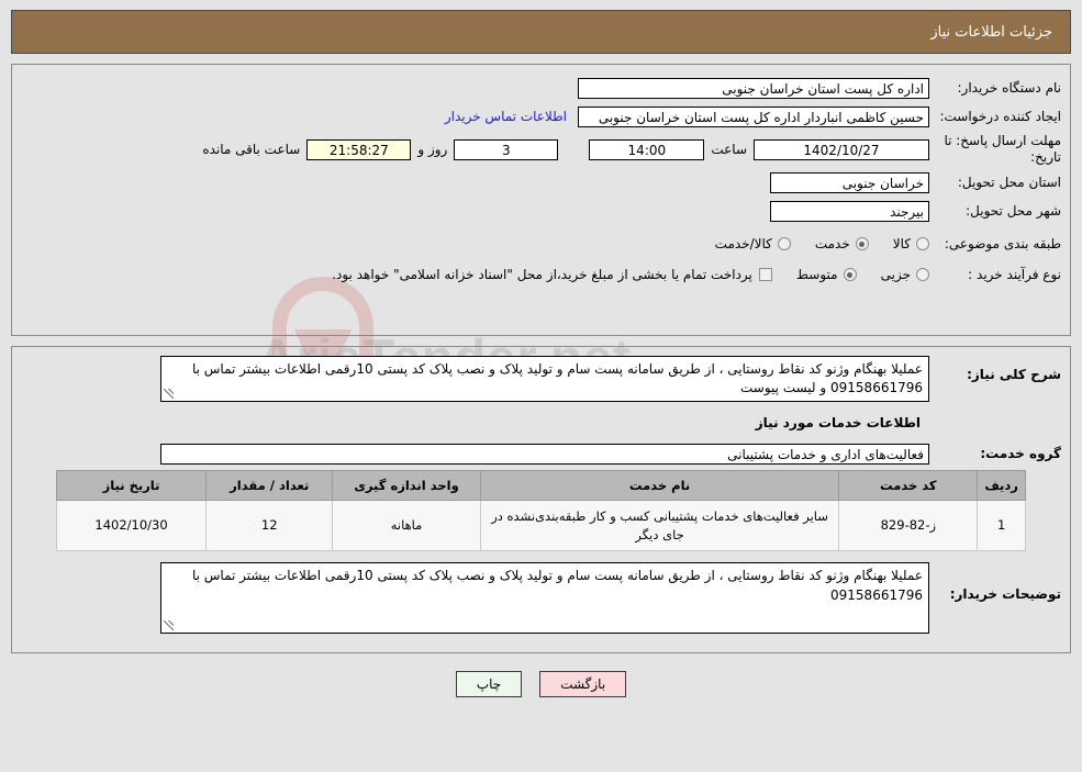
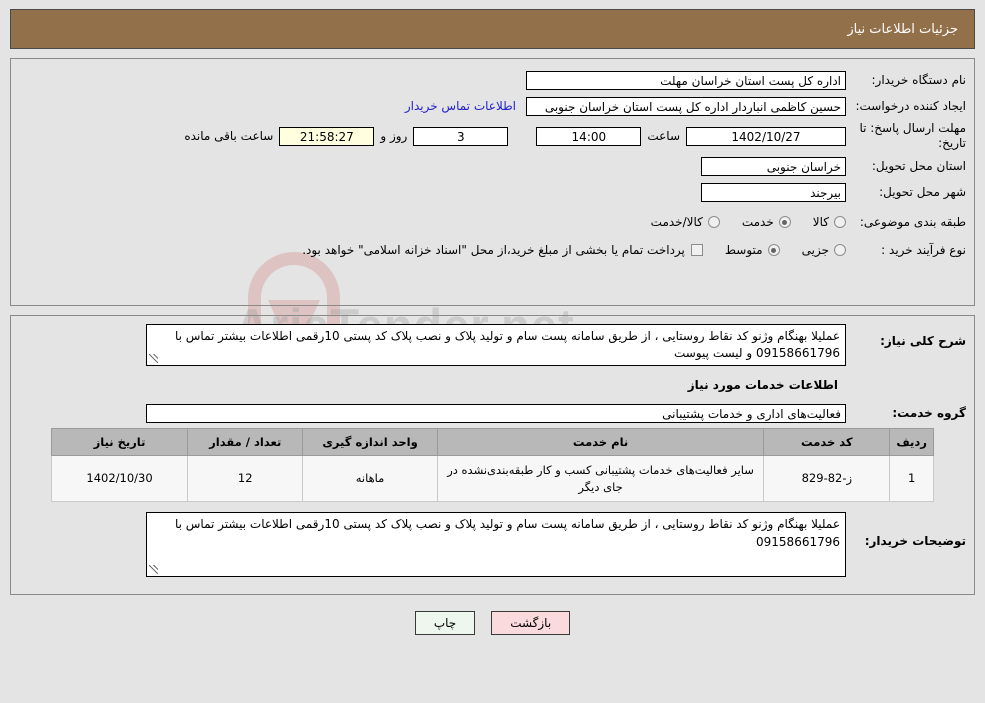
  جزئیات اطلاعات نیاز
  نام دستگاه خریدار:
- اداره کل پست استان خراسان جنوبی
+ اداره کل پست استان خراسان مهلت
  ایجاد کننده درخواست:
  حسین کاظمی انباردار اداره کل پست استان خراسان جنوبی
  اطلاعات تماس خریدار
  مهلت ارسال پاسخ: تا تاریخ:
  1402/10/27
  ساعت
  14:00
  3
  روز و
  21:58:27
  ساعت باقی مانده
  استان محل تحویل:
  خراسان جنوبی
  شهر محل تحویل:
  بیرجند
  طبقه بندی موضوعی:
  کالا
  خدمت
  کالا/خدمت
  نوع فرآیند خرید :
  جزیی
  متوسط
  پرداخت تمام یا بخشی از مبلغ خرید،از محل "اسناد خزانه اسلامی" خواهد بود.
  شرح کلی نیاز:
  عملیلا بهنگام وژنو کد نقاط روستایی ، از طریق سامانه پست سام و تولید پلاک و نصب پلاک کد پستی 10رقمی اطلاعات بیشتر تماس با 09158661796 و لیست پیوست
  اطلاعات خدمات مورد نیاز
  گروه خدمت:
  فعالیت‌های اداری و خدمات پشتیبانی
  ردیف	کد خدمت	نام خدمت	واحد اندازه گیری	تعداد / مقدار	تاریخ نیاز
  1	ز-82-829	سایر فعالیت‌های خدمات پشتیبانی کسب و کار طبقه‌بندی‌نشده در جای دیگر	ماهانه	12	1402/10/30
  توضیحات خریدار:
  عملیلا بهنگام وژنو کد نقاط روستایی ، از طریق سامانه پست سام و تولید پلاک و نصب پلاک کد پستی 10رقمی اطلاعات بیشتر تماس با 09158661796
  بازگشت
  چاپ
